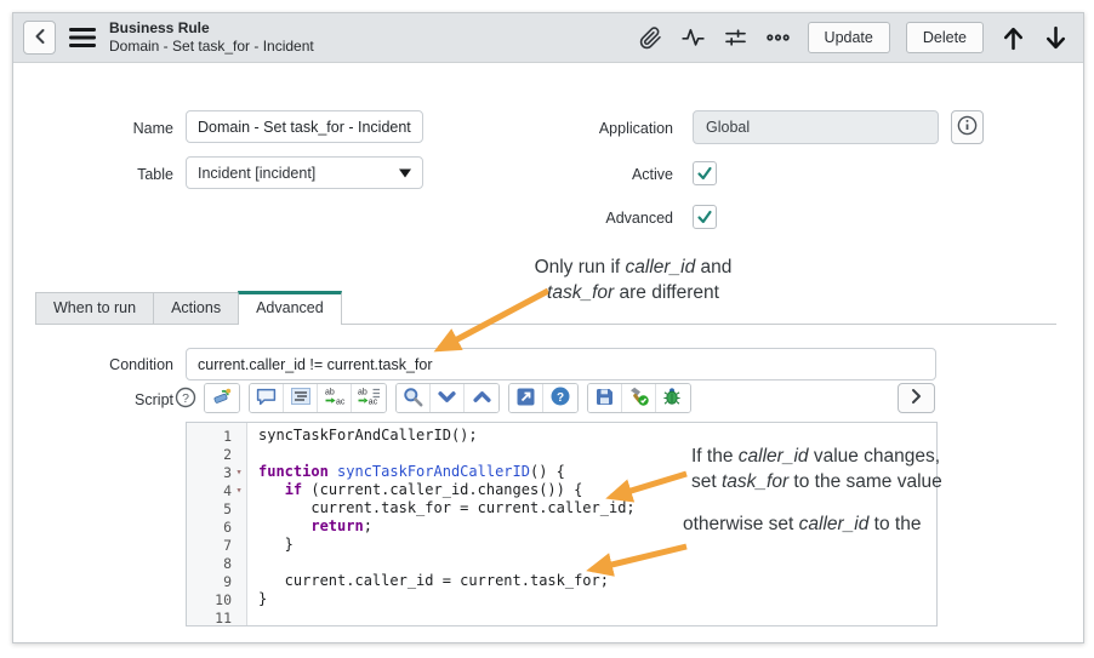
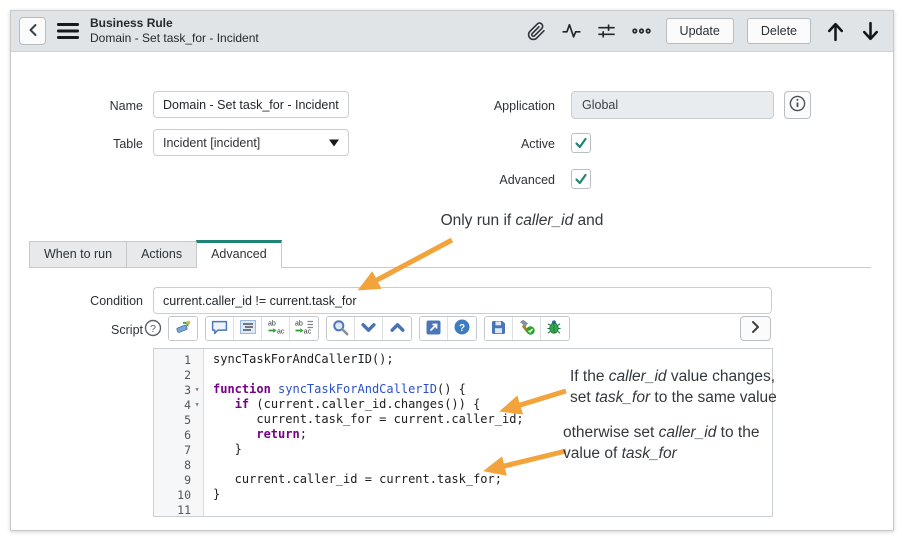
  Business Rule
  Domain - Set task_for - Incident
  Update
  Delete
  Name
  Domain - Set task_for - Incident
  Table
  Incident [incident]
  Application
  Global
  Active
  Advanced
  When to run
  Actions
  Advanced
  Condition
  current.caller_id != current.task_for
  Script
  ?
  ?
  1
  2
  3
  ▾
  4
  ▾
  5
  6
  7
  8
  9
  10
  11
  syncTaskForAndCallerID();
  function syncTaskForAndCallerID() {
  if (current.caller_id.changes()) {
  current.task_for = current.caller_id;
  return;
  }
  current.caller_id = current.task_for;
  }
  Only run if caller_id and
- task_for are different
  If the caller_id value changes,
  set task_for to the same value
  otherwise set caller_id to the
+ value of task_for
